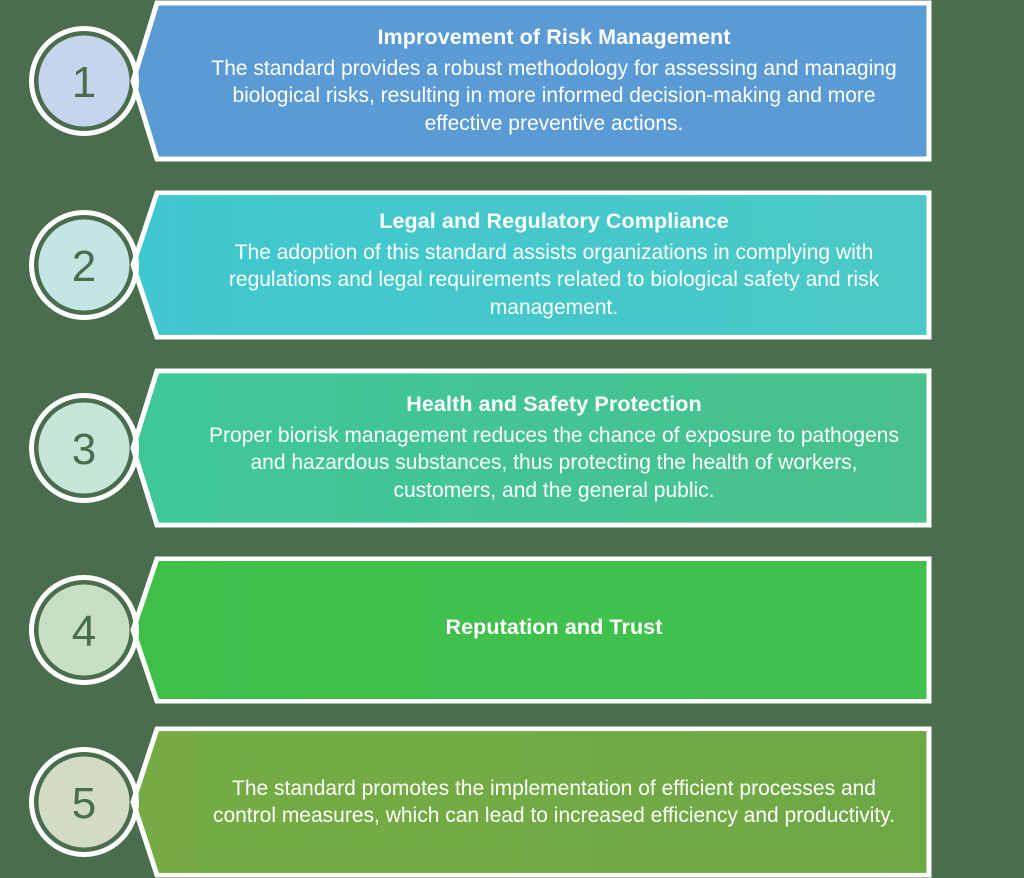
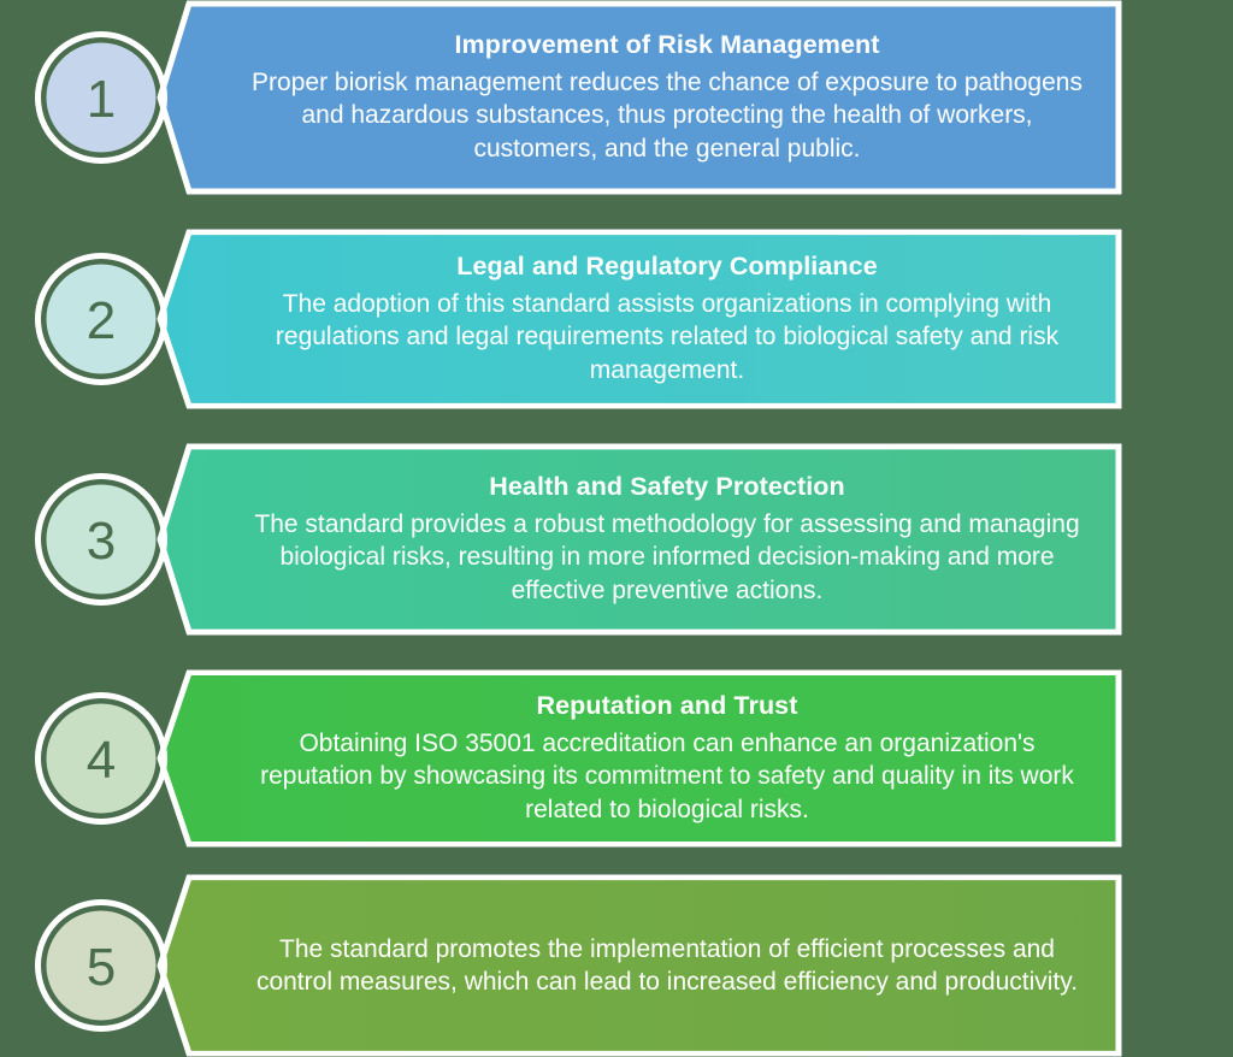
  Improvement of Risk Management
- The standard provides a robust methodology for assessing and managing biological risks, resulting in more informed decision-making and more effective preventive actions.
+ Proper biorisk management reduces the chance of exposure to pathogens and hazardous substances, thus protecting the health of workers, customers, and the general public.
  1
  Legal and Regulatory Compliance
  The adoption of this standard assists organizations in complying with regulations and legal requirements related to biological safety and risk management.
  2
  Health and Safety Protection
- Proper biorisk management reduces the chance of exposure to pathogens and hazardous substances, thus protecting the health of workers, customers, and the general public.
+ The standard provides a robust methodology for assessing and managing biological risks, resulting in more informed decision-making and more effective preventive actions.
  3
  Reputation and Trust
+ Obtaining ISO 35001 accreditation can enhance an organization's reputation by showcasing its commitment to safety and quality in its work related to biological risks.
  4
  The standard promotes the implementation of efficient processes and control measures, which can lead to increased efficiency and productivity.
  5
